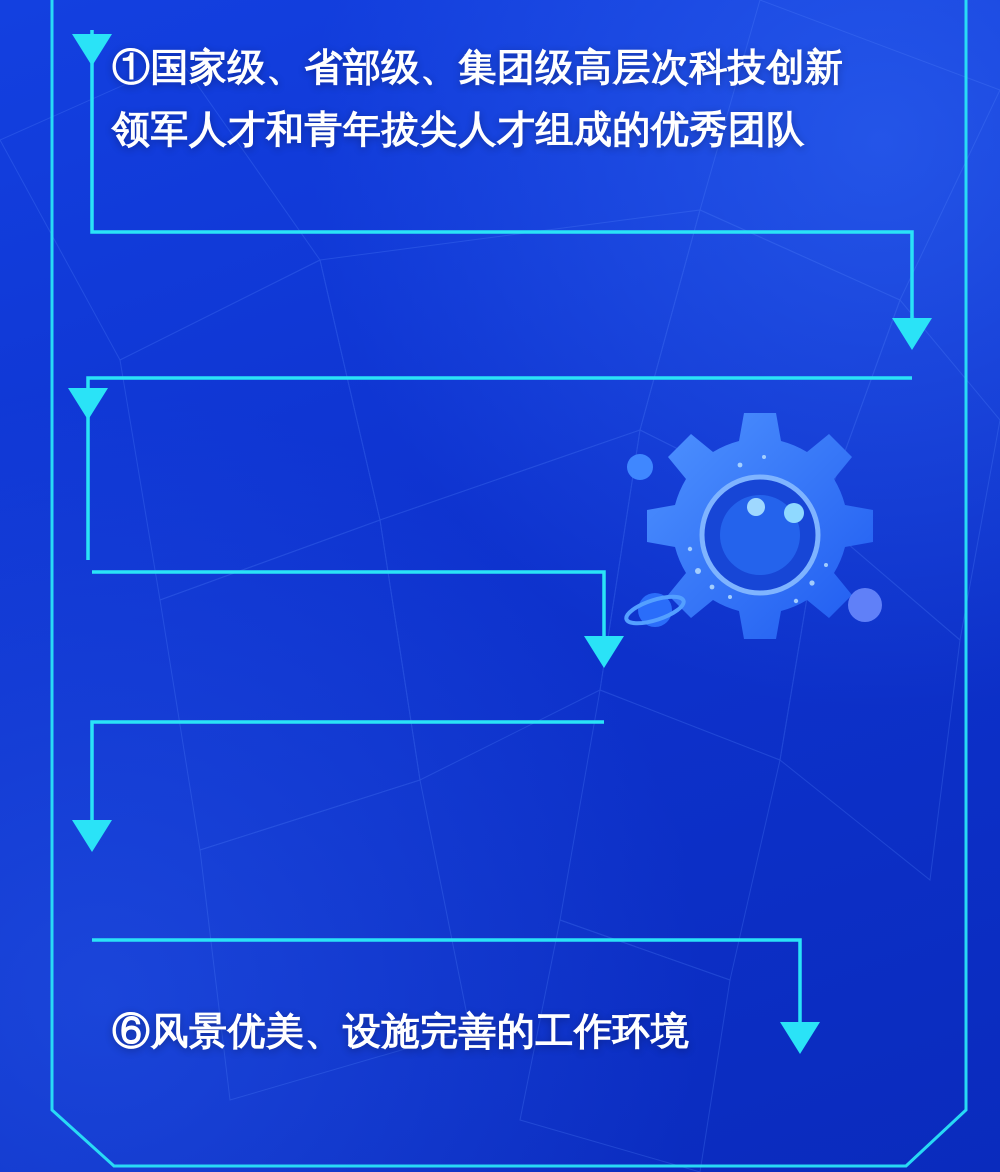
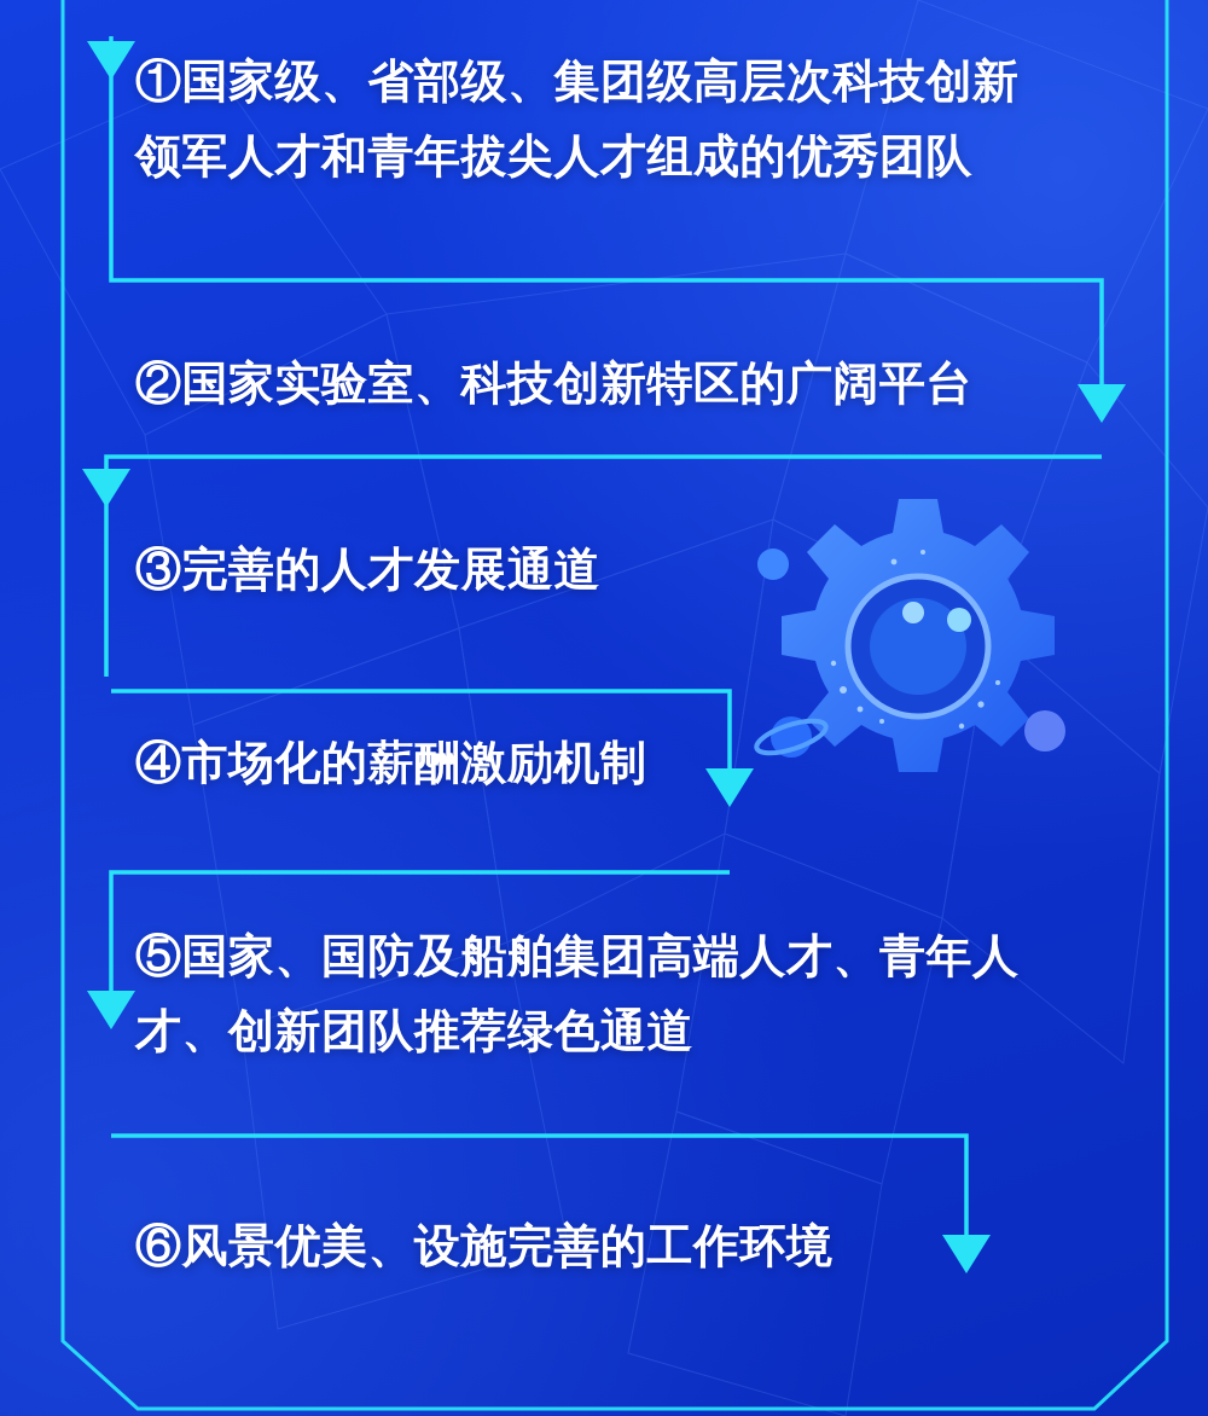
  ①国家级、省部级、集团级高层次科技创新
  领军人才和青年拔尖人才组成的优秀团队
+ ②国家实验室、科技创新特区的广阔平台
+ ③完善的人才发展通道
+ ④市场化的薪酬激励机制
+ ⑤国家、国防及船舶集团高端人才、青年人
+ 才、创新团队推荐绿色通道
  ⑥风景优美、设施完善的工作环境
